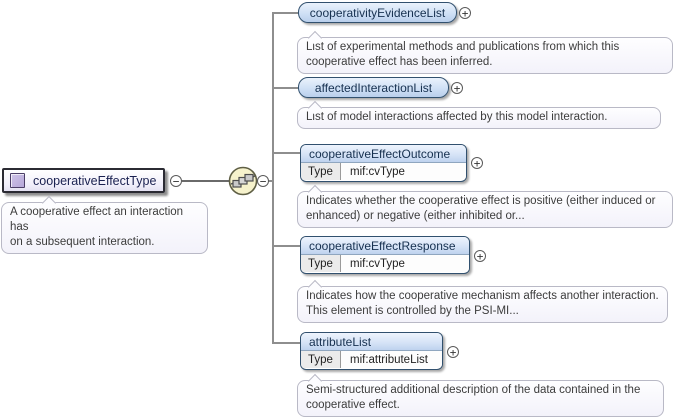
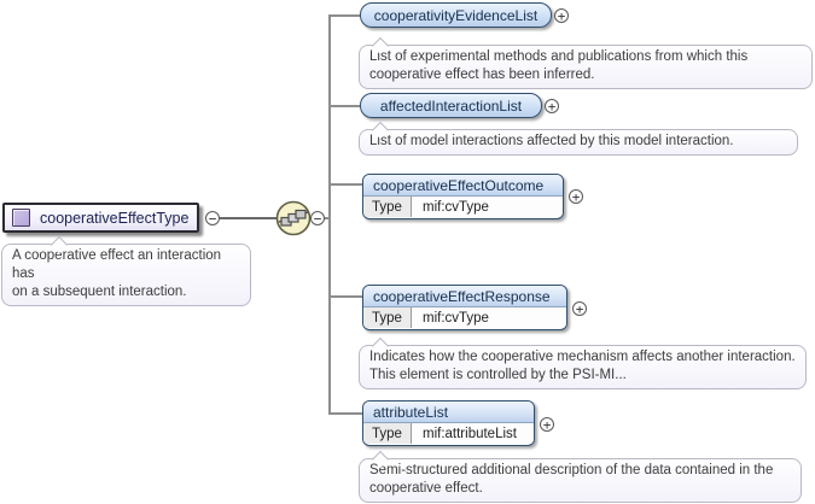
  cooperativeEffectType
  −
  −
  A cooperative effect an interaction has
  on a subsequent interaction.
  cooperativityEvidenceList
  +
  List of experimental methods and publications from which this
  cooperative effect has been inferred.
  affectedInteractionList
  +
  List of model interactions affected by this model interaction.
  cooperativeEffectOutcome
  Type
  mif:cvType
  +
- Indicates whether the cooperative effect is positive (either induced or
- enhanced) or negative (either inhibited or...
  cooperativeEffectResponse
  Type
  mif:cvType
  +
  Indicates how the cooperative mechanism affects another interaction.
  This element is controlled by the PSI-MI...
  attributeList
  Type
  mif:attributeList
  +
  Semi-structured additional description of the data contained in the
  cooperative effect.
